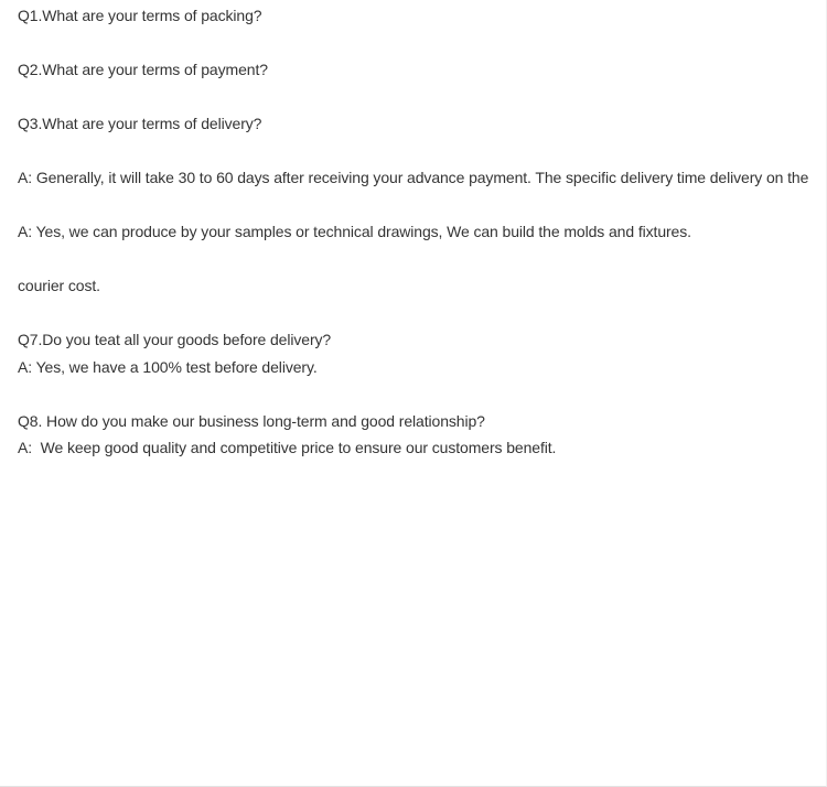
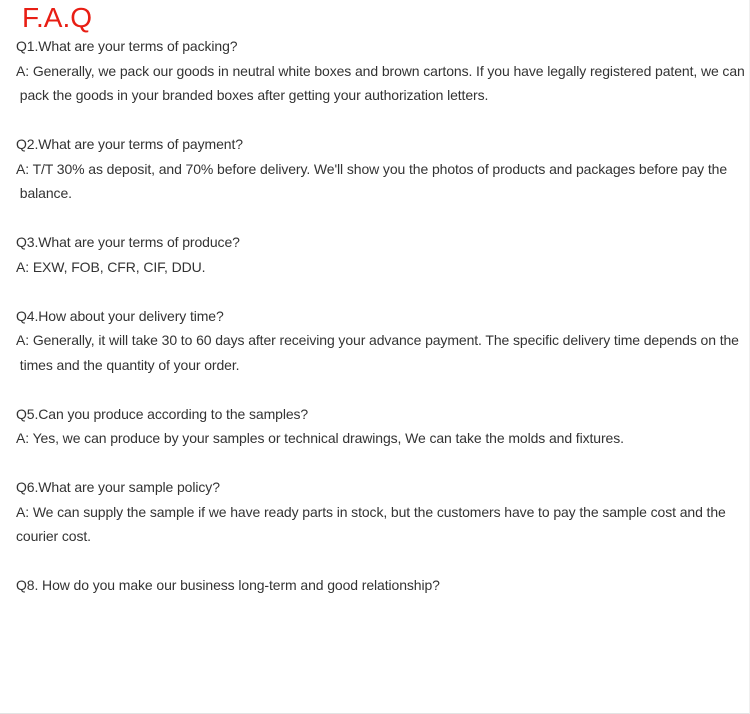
+ F.A.Q
  Q1.What are your terms of packing?
+ A: Generally, we pack our goods in neutral white boxes and brown cartons. If you have legally registered patent, we can
+ pack the goods in your branded boxes after getting your authorization letters.
  Q2.What are your terms of payment?
+ A: T/T 30% as deposit, and 70% before delivery. We'll show you the photos of products and packages before pay the
+ balance.
- Q3.What are your terms of delivery?
+ Q3.What are your terms of produce?
+ A: EXW, FOB, CFR, CIF, DDU.
+ Q4.How about your delivery time?
- A: Generally, it will take 30 to 60 days after receiving your advance payment. The specific delivery time delivery on the
+ A: Generally, it will take 30 to 60 days after receiving your advance payment. The specific delivery time depends on the
+ times and the quantity of your order.
+ Q5.Can you produce according to the samples?
- A: Yes, we can produce by your samples or technical drawings, We can build the molds and fixtures.
+ A: Yes, we can produce by your samples or technical drawings, We can take the molds and fixtures.
+ Q6.What are your sample policy?
+ A: We can supply the sample if we have ready parts in stock, but the customers have to pay the sample cost and the
  courier cost.
- Q7.Do you teat all your goods before delivery?
- A: Yes, we have a 100% test before delivery.
  Q8. How do you make our business long-term and good relationship?
- A: We keep good quality and competitive price to ensure our customers benefit.
